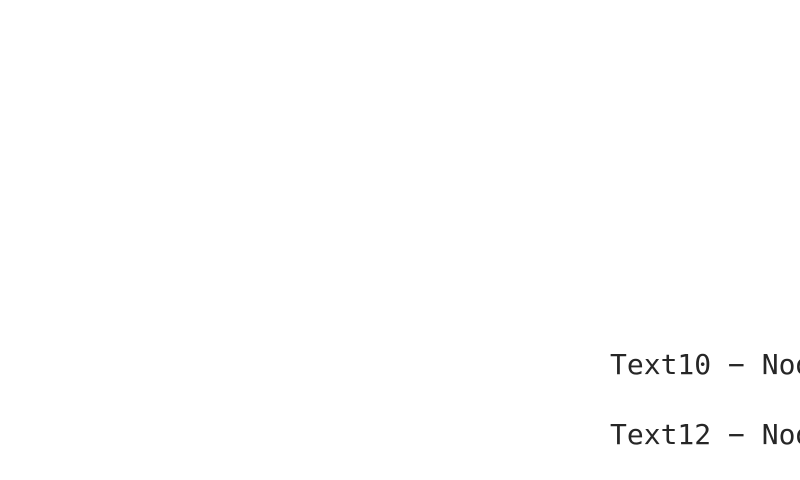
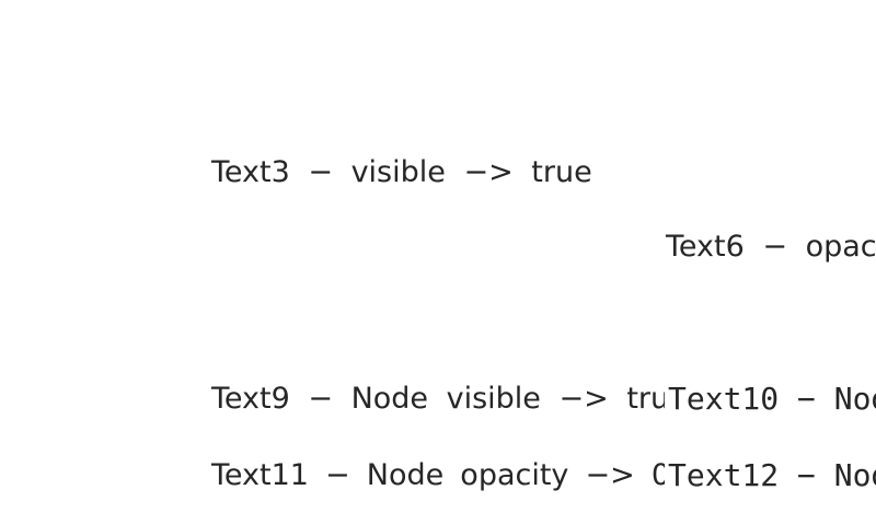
+ Text3 − visible −> true
+ Text6 − opac
+ Text9 − Node visible −> tru
+ Text11 − Node opacity −> 0
  Text10 − No
  Text12 − No
